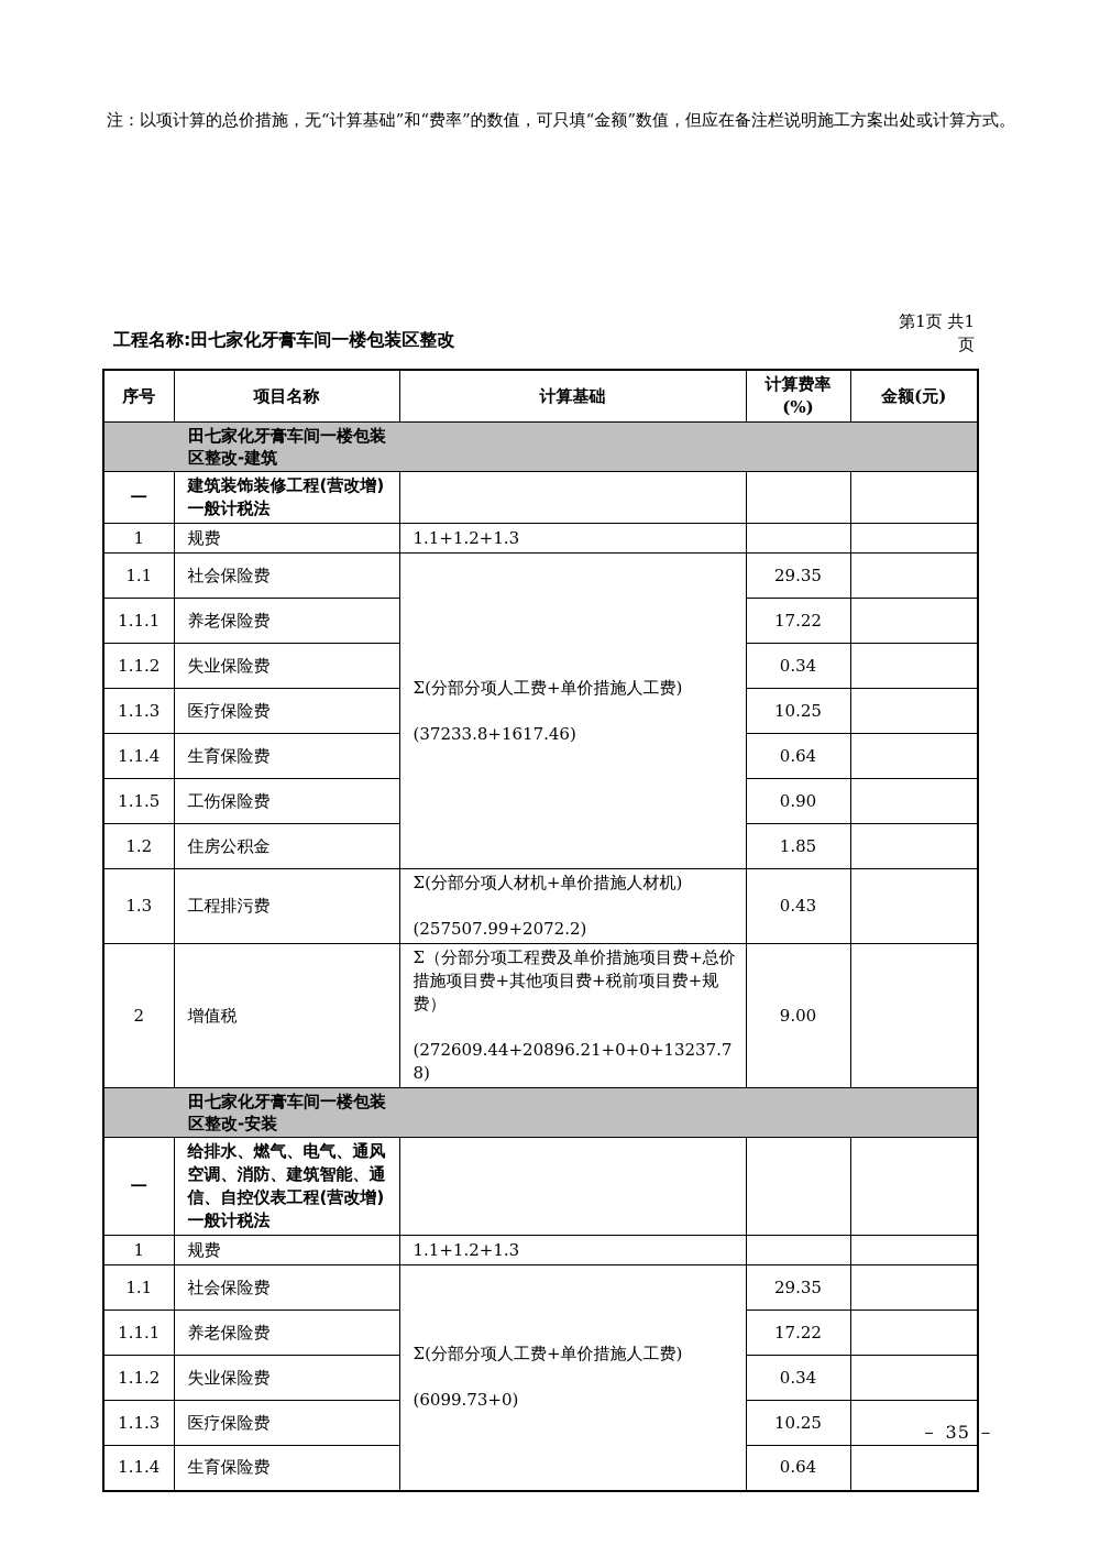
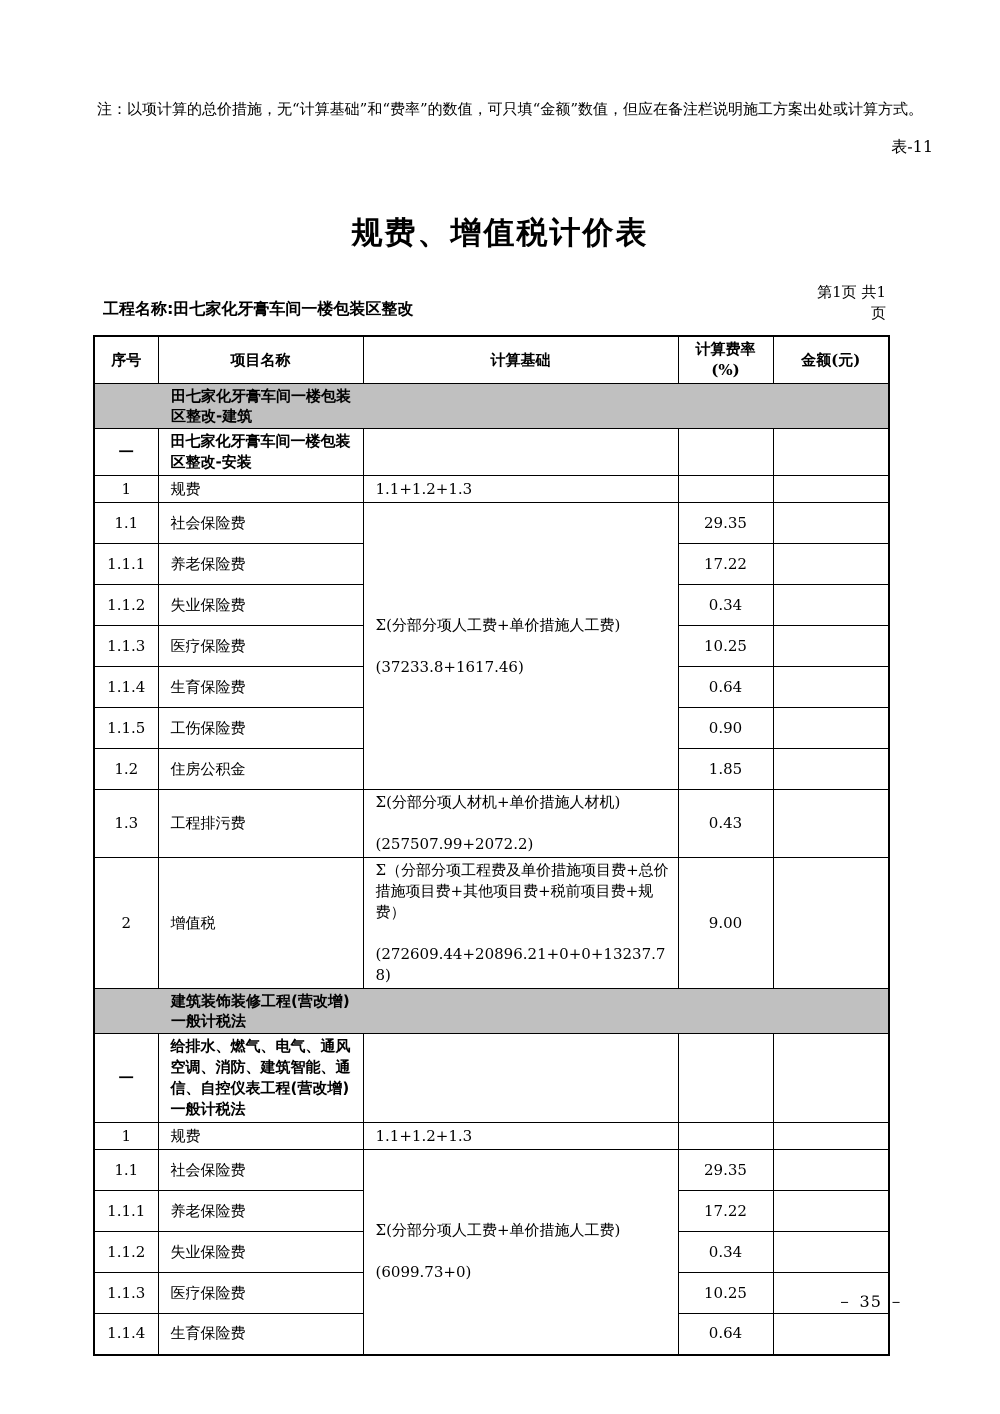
  注：以项计算的总价措施，无“计算基础”和“费率”的数值，可只填“金额”数值，但应在备注栏说明施工方案出处或计算方式。
+ 表-11
+ 规费、增值税计价表
  工程名称:田七家化牙膏车间一楼包装区整改
  第1页 共1页
  序号	项目名称	计算基础	计算费率 (%)	金额(元)
  田七家化牙膏车间一楼包装区整改-建筑
- 一	建筑装饰装修工程(营改增)一般计税法
+ 一	田七家化牙膏车间一楼包装区整改-安装
  1	规费	1.1+1.2+1.3
  1.1	社会保险费	Σ(分部分项人工费+单价措施人工费) (37233.8+1617.46)	29.35
  1.1.1	养老保险费	17.22
  1.1.2	失业保险费	0.34
  1.1.3	医疗保险费	10.25
  1.1.4	生育保险费	0.64
  1.1.5	工伤保险费	0.90
  1.2	住房公积金	1.85
  1.3	工程排污费	Σ(分部分项人材机+单价措施人材机) (257507.99+2072.2)	0.43
  2	增值税	Σ（分部分项工程费及单价措施项目费+总价措施项目费+其他项目费+税前项目费+规费） (272609.44+20896.21+0+0+13237.78)	9.00
- 田七家化牙膏车间一楼包装区整改-安装
+ 建筑装饰装修工程(营改增)一般计税法
  一	给排水、燃气、电气、通风空调、消防、建筑智能、通信、自控仪表工程(营改增)一般计税法
  1	规费	1.1+1.2+1.3
  1.1	社会保险费	Σ(分部分项人工费+单价措施人工费) (6099.73+0)	29.35
  1.1.1	养老保险费	17.22
  1.1.2	失业保险费	0.34
  1.1.3	医疗保险费	10.25
  1.1.4	生育保险费	0.64
  － 35 －
